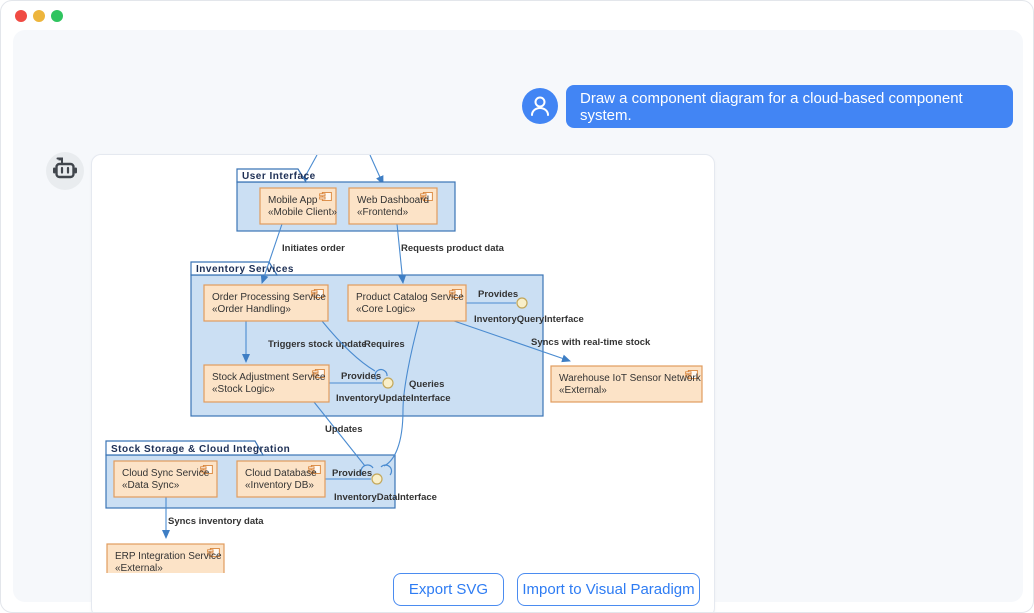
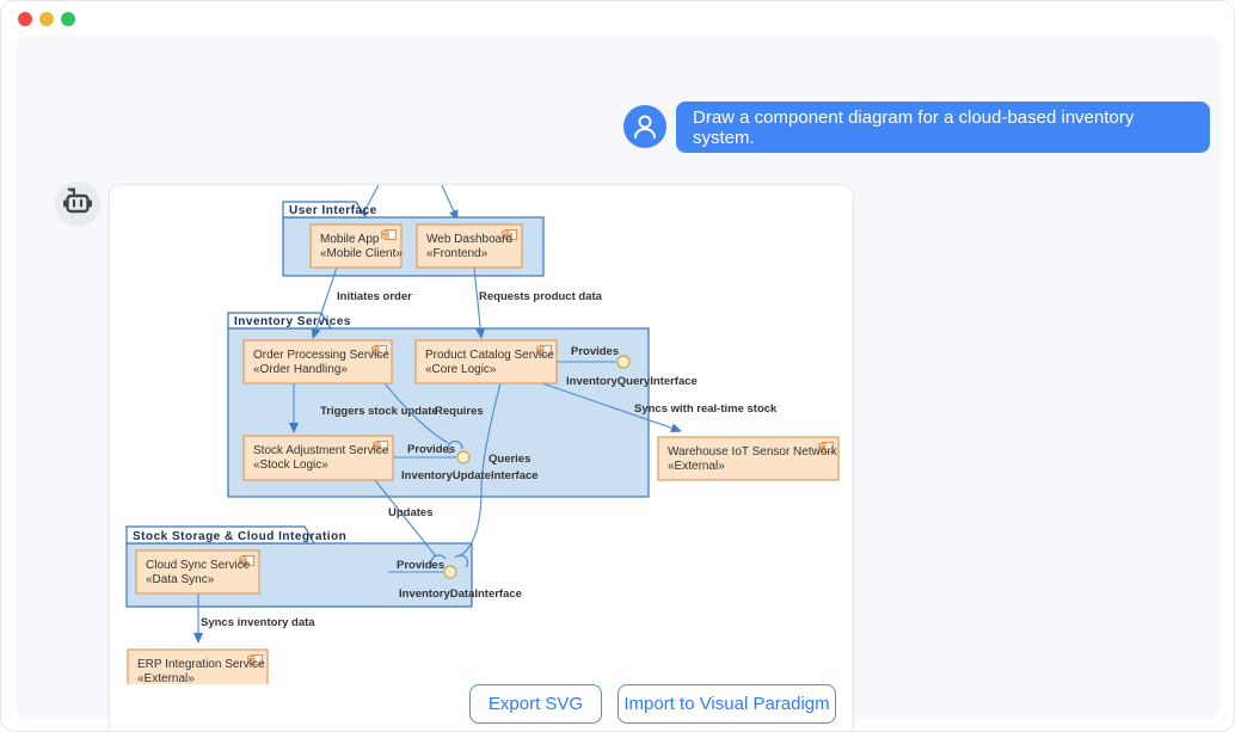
- Draw a component diagram for a cloud-based component system.
+ Draw a component diagram for a cloud-based inventory system.
  User Interface
  Inventory Services
  Stock Storage & Cloud Integration
  Initiates order
  Requests product data
  Triggers stock update
  Requires
  Queries
  Updates
  Syncs with real-time stock
  Syncs inventory data
  Provides
  InventoryQueryInterface
  Provides
  InventoryUpdateInterface
  Provides
  InventoryDataInterface
  Mobile App
  «Mobile Client»
  Web Dashboard
  «Frontend»
  Order Processing Service
  «Order Handling»
  Product Catalog Service
  «Core Logic»
  Stock Adjustment Service
  «Stock Logic»
  Cloud Sync Service
  «Data Sync»
- Cloud Database
- «Inventory DB»
  Warehouse IoT Sensor Network
  «External»
  ERP Integration Service
  «External»
  Export SVG
  Import to Visual Paradigm
